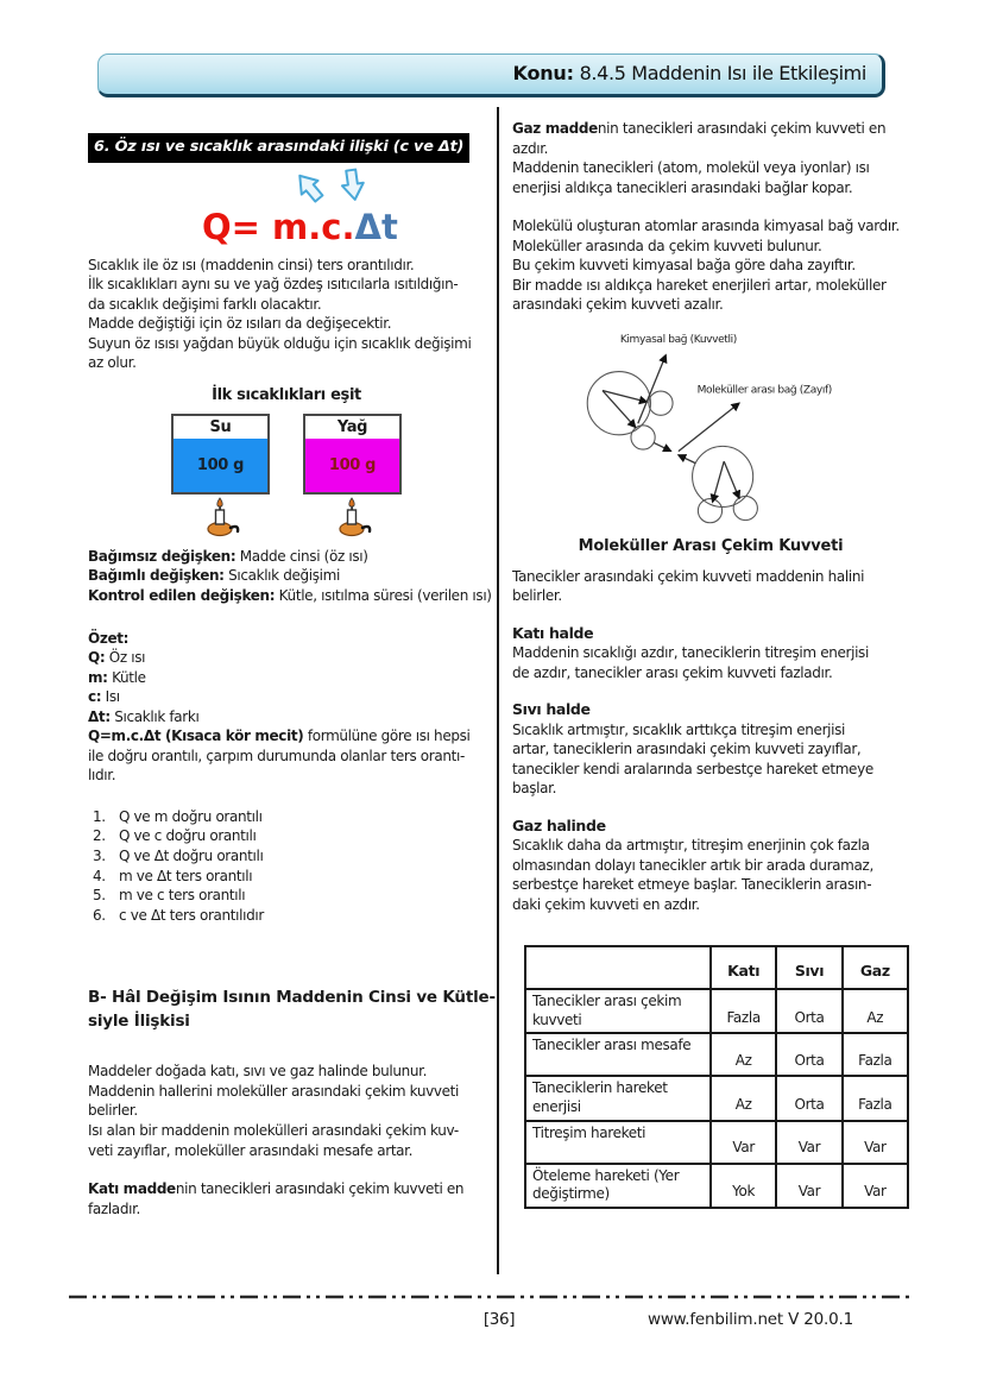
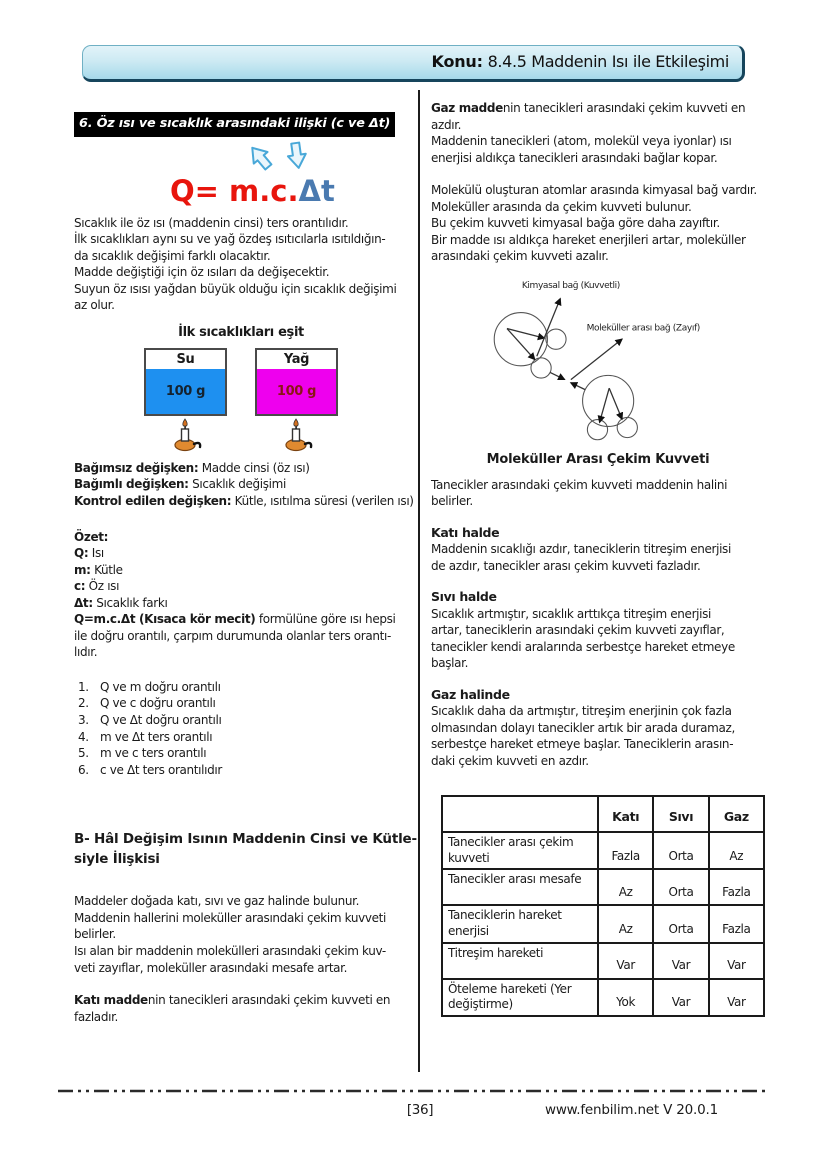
  Konu: 8.4.5 Maddenin Isı ile Etkileşimi
  6. Öz ısı ve sıcaklık arasındaki ilişki (c ve Δt)
  Q= m.c.Δt
  Sıcaklık ile öz ısı (maddenin cinsi) ters orantılıdır.
  İlk sıcaklıkları aynı su ve yağ özdeş ısıtıcılarla ısıtıldığın-
  da sıcaklık değişimi farklı olacaktır.
  Madde değiştiği için öz ısıları da değişecektir.
  Suyun öz ısısı yağdan büyük olduğu için sıcaklık değişimi
  az olur.
  İlk sıcaklıkları eşit
  Su
  100 g
  Yağ
  100 g
  Bağımsız değişken: Madde cinsi (öz ısı)
  Bağımlı değişken: Sıcaklık değişimi
  Kontrol edilen değişken: Kütle, ısıtılma süresi (verilen ısı)
  Özet:
- Q: Öz ısı
+ Q: Isı
  m: Kütle
- c: Isı
+ c: Öz ısı
  Δt: Sıcaklık farkı
  Q=m.c.Δt (Kısaca kör mecit) formülüne göre ısı hepsi
  ile doğru orantılı, çarpım durumunda olanlar ters orantı-
  lıdır.
  1.
  Q ve m doğru orantılı
  2.
  Q ve c doğru orantılı
  3.
  Q ve Δt doğru orantılı
  4.
  m ve Δt ters orantılı
  5.
  m ve c ters orantılı
  6.
  c ve Δt ters orantılıdır
  B- Hâl Değişim Isının Maddenin Cinsi ve Kütle-
  siyle İlişkisi
  Maddeler doğada katı, sıvı ve gaz halinde bulunur.
  Maddenin hallerini moleküller arasındaki çekim kuvveti
  belirler.
  Isı alan bir maddenin molekülleri arasındaki çekim kuv-
  veti zayıflar, moleküller arasındaki mesafe artar.
  Katı maddenin tanecikleri arasındaki çekim kuvveti en
  fazladır.
  Gaz maddenin tanecikleri arasındaki çekim kuvveti en
  azdır.
  Maddenin tanecikleri (atom, molekül veya iyonlar) ısı
  enerjisi aldıkça tanecikleri arasındaki bağlar kopar.
  Molekülü oluşturan atomlar arasında kimyasal bağ vardır.
  Moleküller arasında da çekim kuvveti bulunur.
  Bu çekim kuvveti kimyasal bağa göre daha zayıftır.
  Bir madde ısı aldıkça hareket enerjileri artar, moleküller
  arasındaki çekim kuvveti azalır.
  Kimyasal bağ (Kuvvetli)
  Moleküller arası bağ (Zayıf)
  Moleküller Arası Çekim Kuvveti
  Tanecikler arasındaki çekim kuvveti maddenin halini
  belirler.
  Katı halde
  Maddenin sıcaklığı azdır, taneciklerin titreşim enerjisi
  de azdır, tanecikler arası çekim kuvveti fazladır.
  Sıvı halde
  Sıcaklık artmıştır, sıcaklık arttıkça titreşim enerjisi
  artar, taneciklerin arasındaki çekim kuvveti zayıflar,
  tanecikler kendi aralarında serbestçe hareket etmeye
  başlar.
  Gaz halinde
  Sıcaklık daha da artmıştır, titreşim enerjinin çok fazla
  olmasından dolayı tanecikler artık bir arada duramaz,
  serbestçe hareket etmeye başlar. Taneciklerin arasın-
  daki çekim kuvveti en azdır.
  	Katı	Sıvı	Gaz
  Tanecikler arası çekimkuvveti	Fazla	Orta	Az
  Tanecikler arası mesafe	Az	Orta	Fazla
  Taneciklerin hareketenerjisi	Az	Orta	Fazla
  Titreşim hareketi	Var	Var	Var
  Öteleme hareketi (Yerdeğiştirme)	Yok	Var	Var
  [36]
  www.fenbilim.net V 20.0.1
